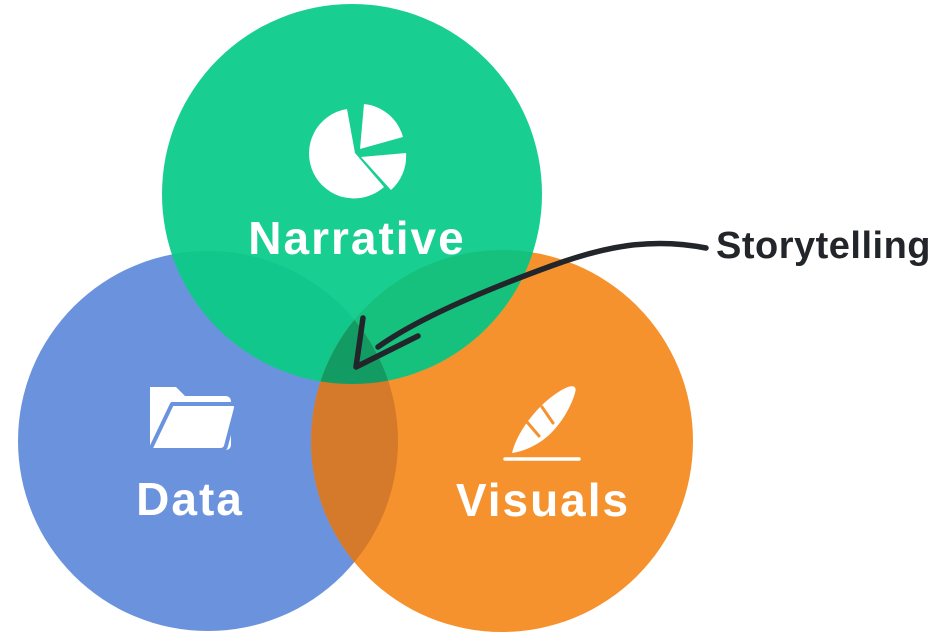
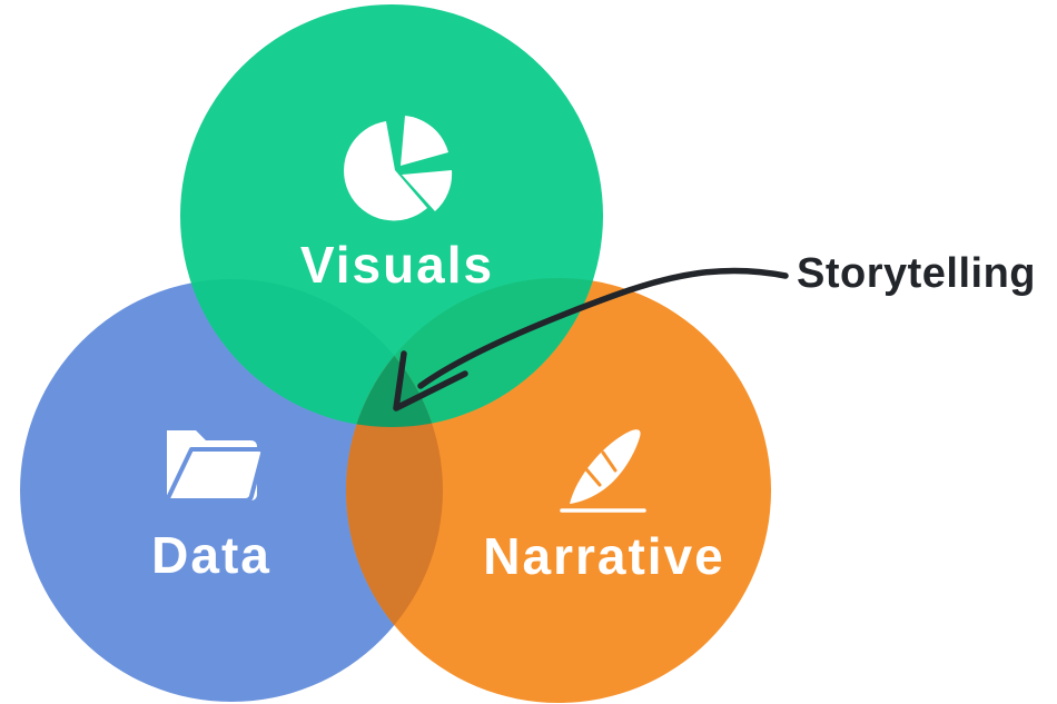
- Narrative
+ Visuals
  Data
- Visuals
+ Narrative
  Storytelling
